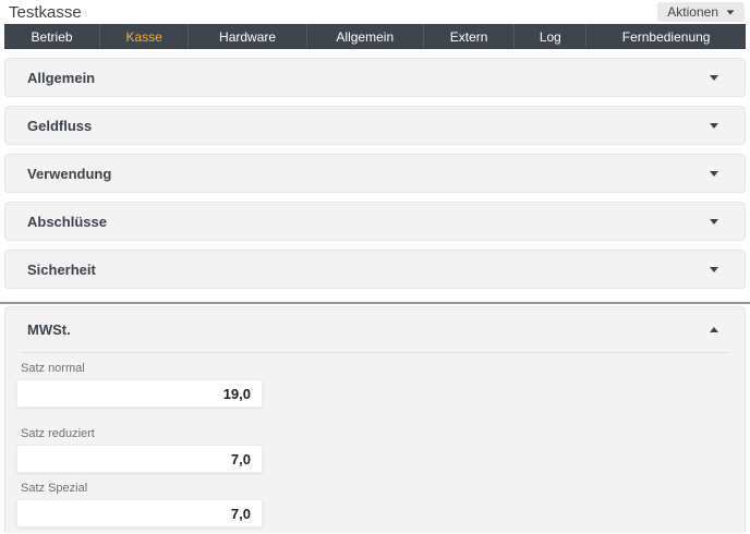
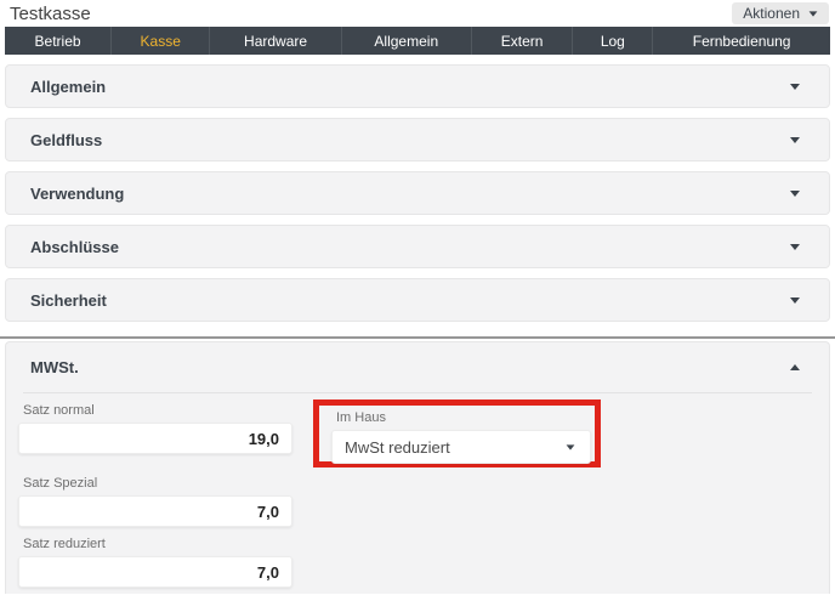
  Testkasse
  Aktionen
  Betrieb
  Kasse
  Hardware
  Allgemein
  Extern
  Log
  Fernbedienung
  Allgemein
  Geldfluss
  Verwendung
  Abschlüsse
  Sicherheit
  MWSt.
  Satz normal
  19,0
- Satz reduziert
+ Satz Spezial
  7,0
- Satz Spezial
+ Satz reduziert
  7,0
+ Im Haus
+ MwSt reduziert
